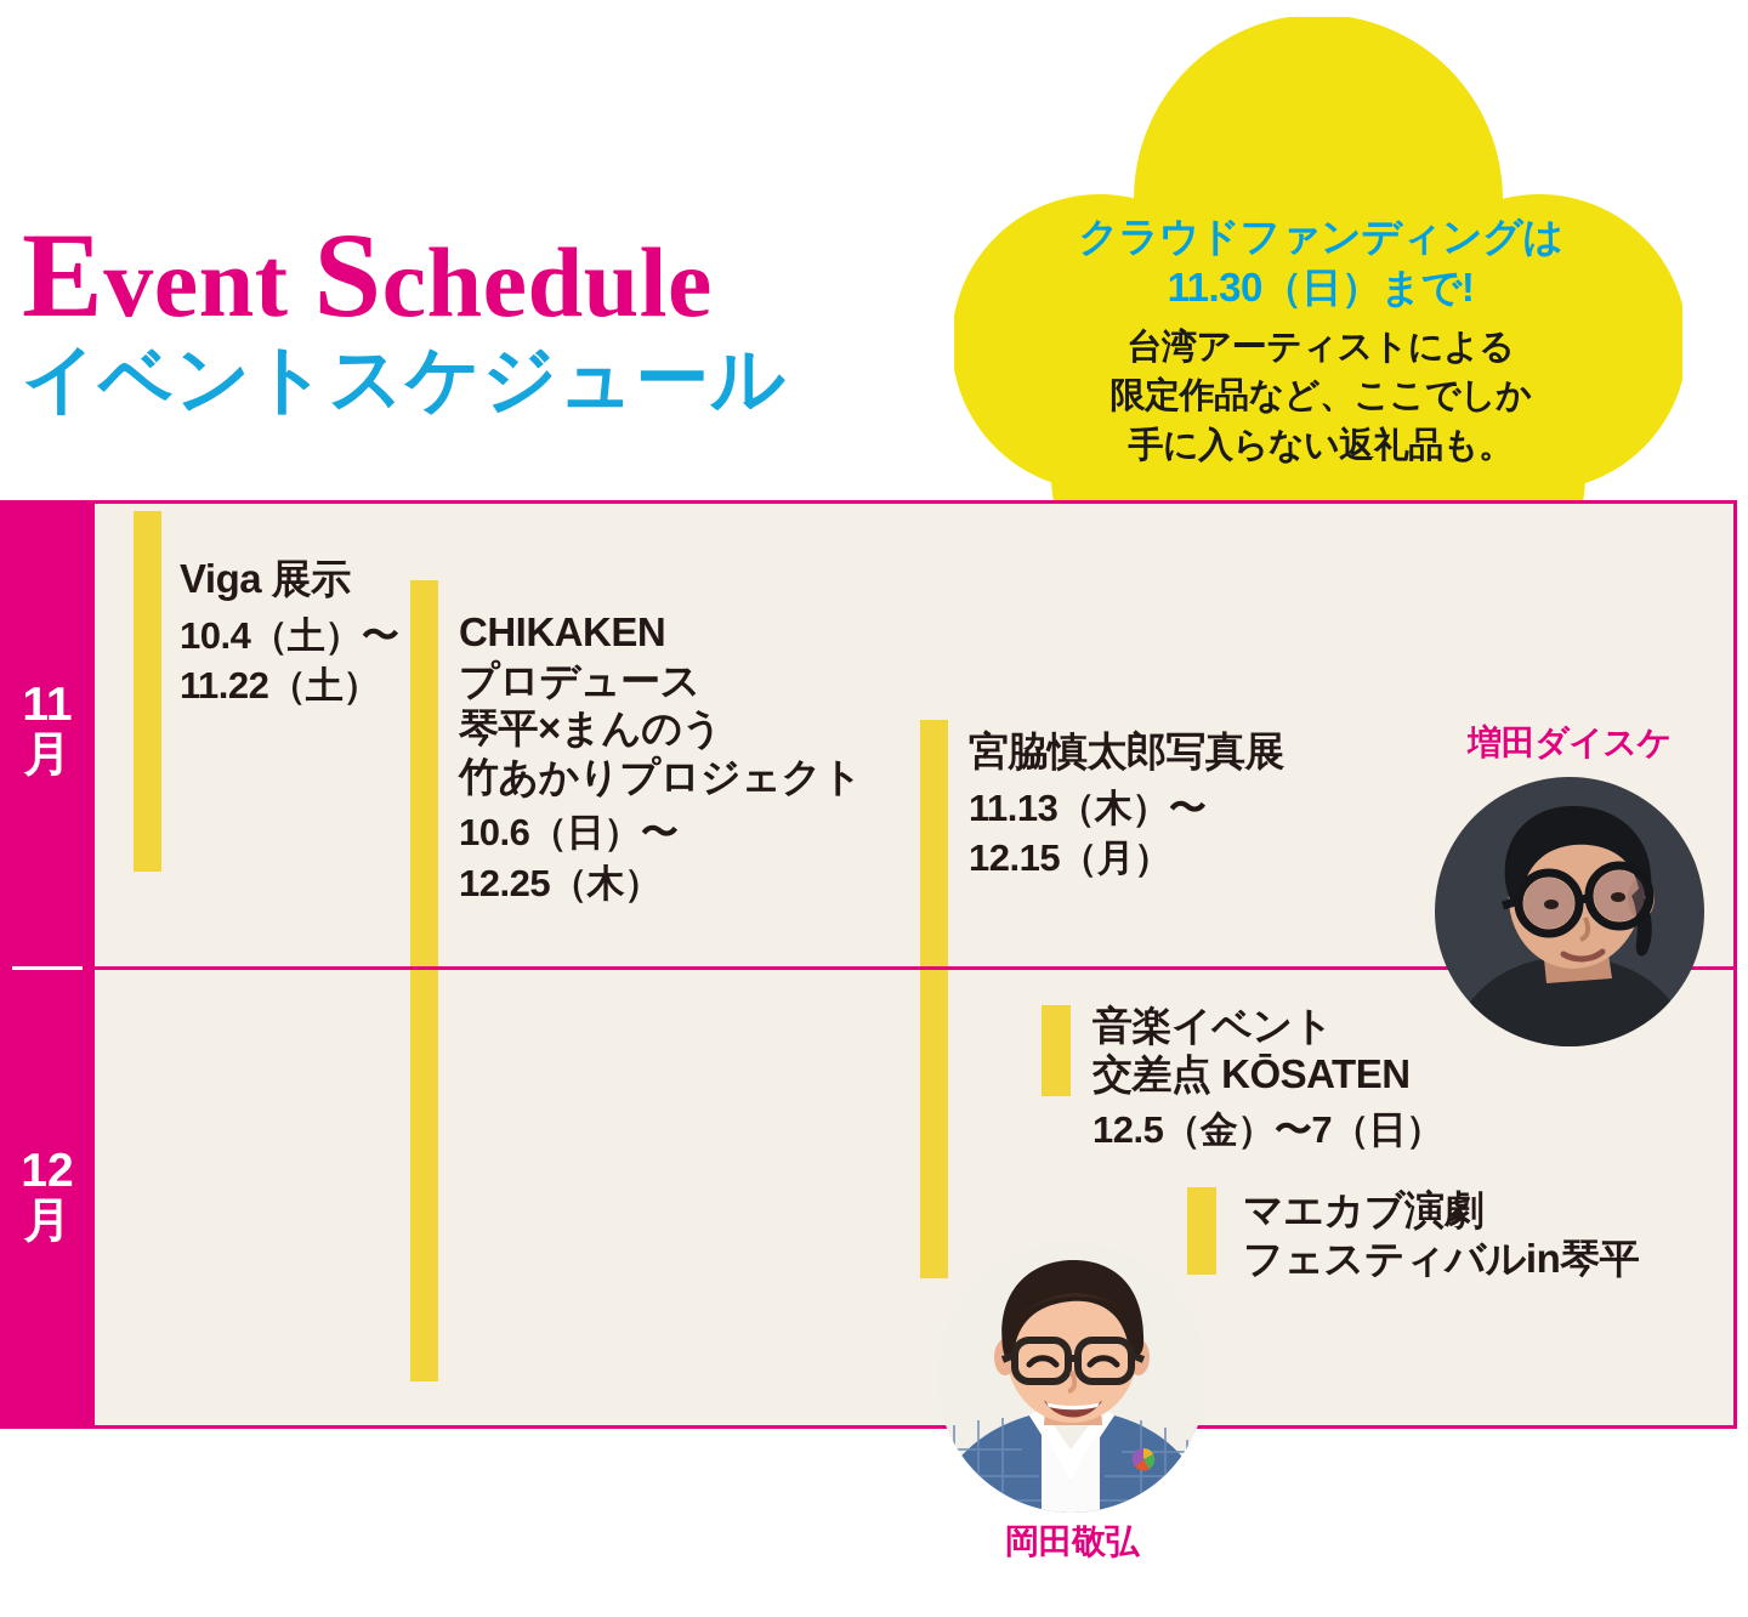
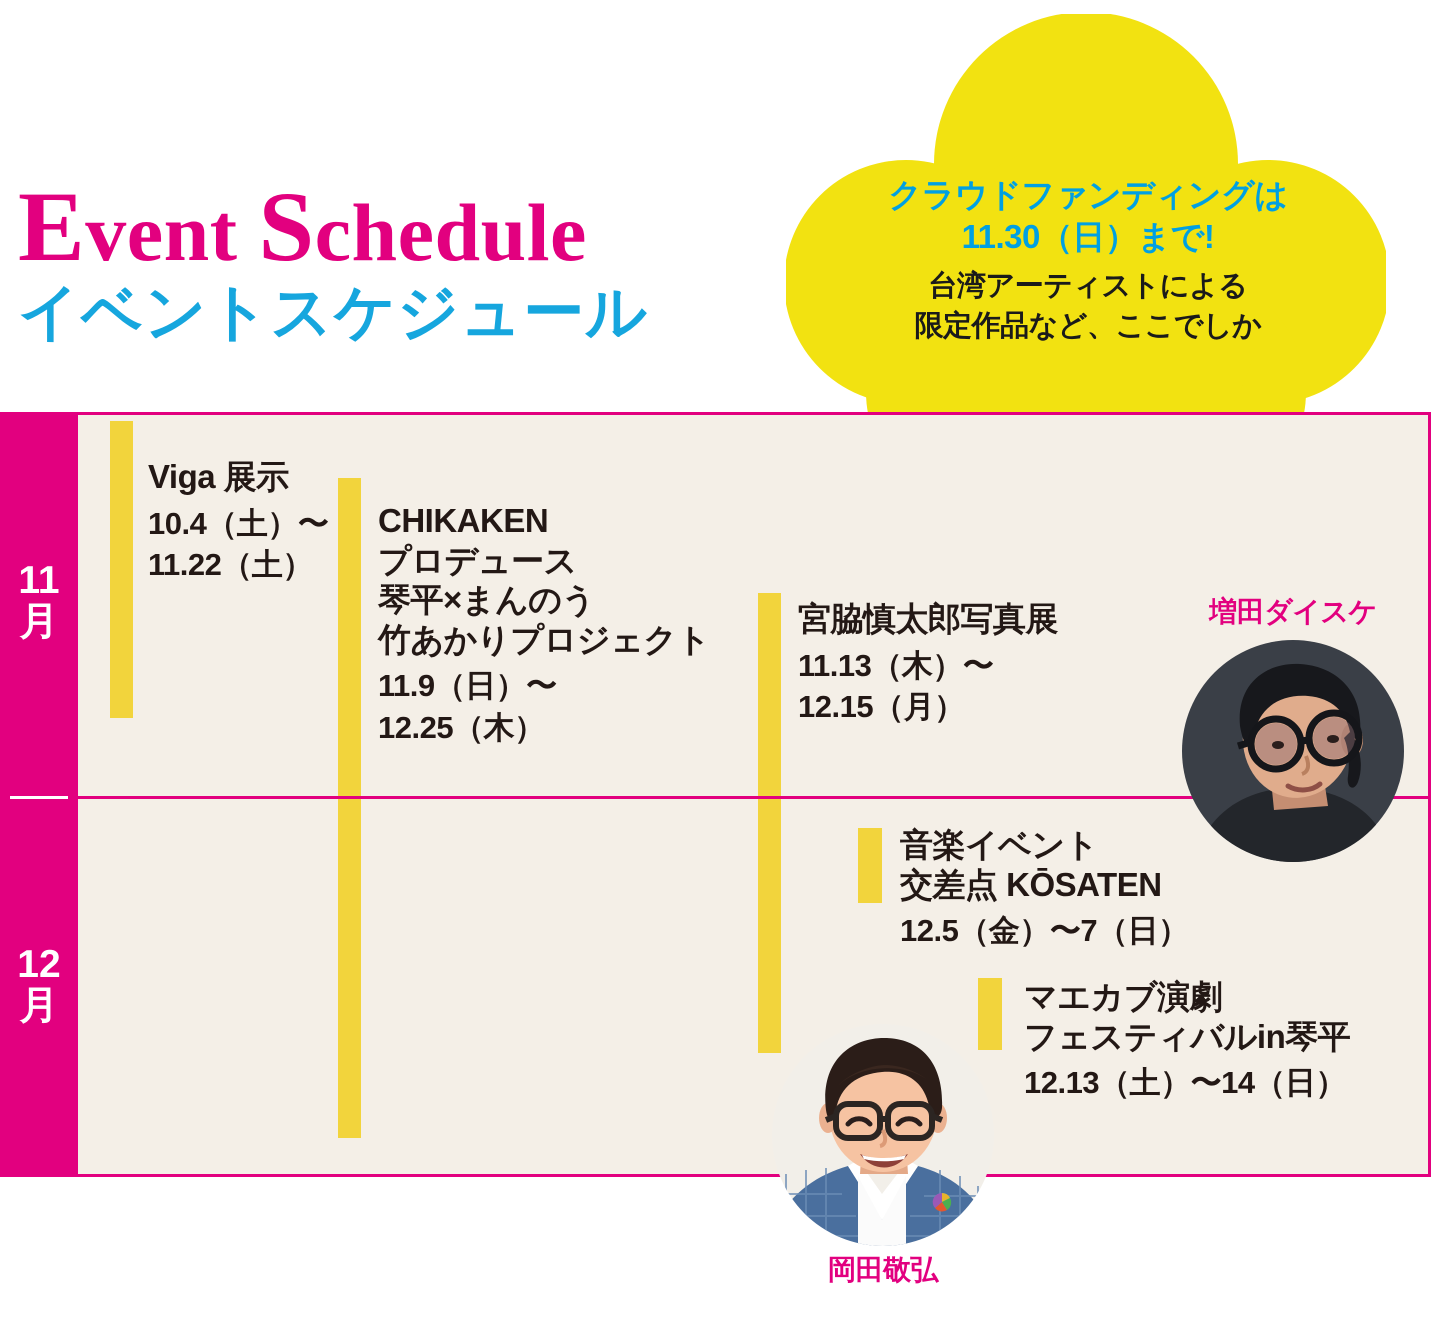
  Event Schedule
  イベントスケジュール
  クラウドファンディングは
  11.30（日）まで!
  台湾アーティストによる
  限定作品など、ここでしか
- 手に入らない返礼品も。
  11
  月
  12
  月
  Viga 展示
  10.4（土）〜
  11.22（土）
  CHIKAKEN
  プロデュース
  琴平×まんのう
  竹あかりプロジェクト
- 10.6（日）〜
+ 11.9（日）〜
  12.25（木）
  宮脇慎太郎写真展
  11.13（木）〜
  12.15（月）
  音楽イベント
  交差点 KŌSATEN
  12.5（金）〜7（日）
  マエカブ演劇
  フェスティバルin琴平
+ 12.13（土）〜14（日）
  増田ダイスケ
  岡田敬弘
